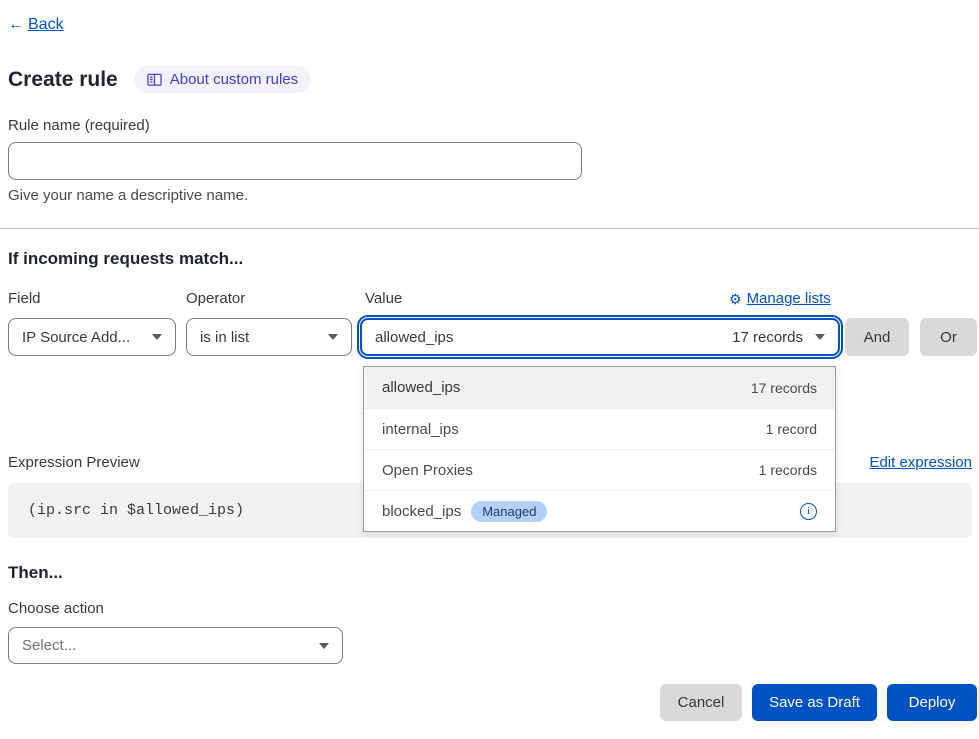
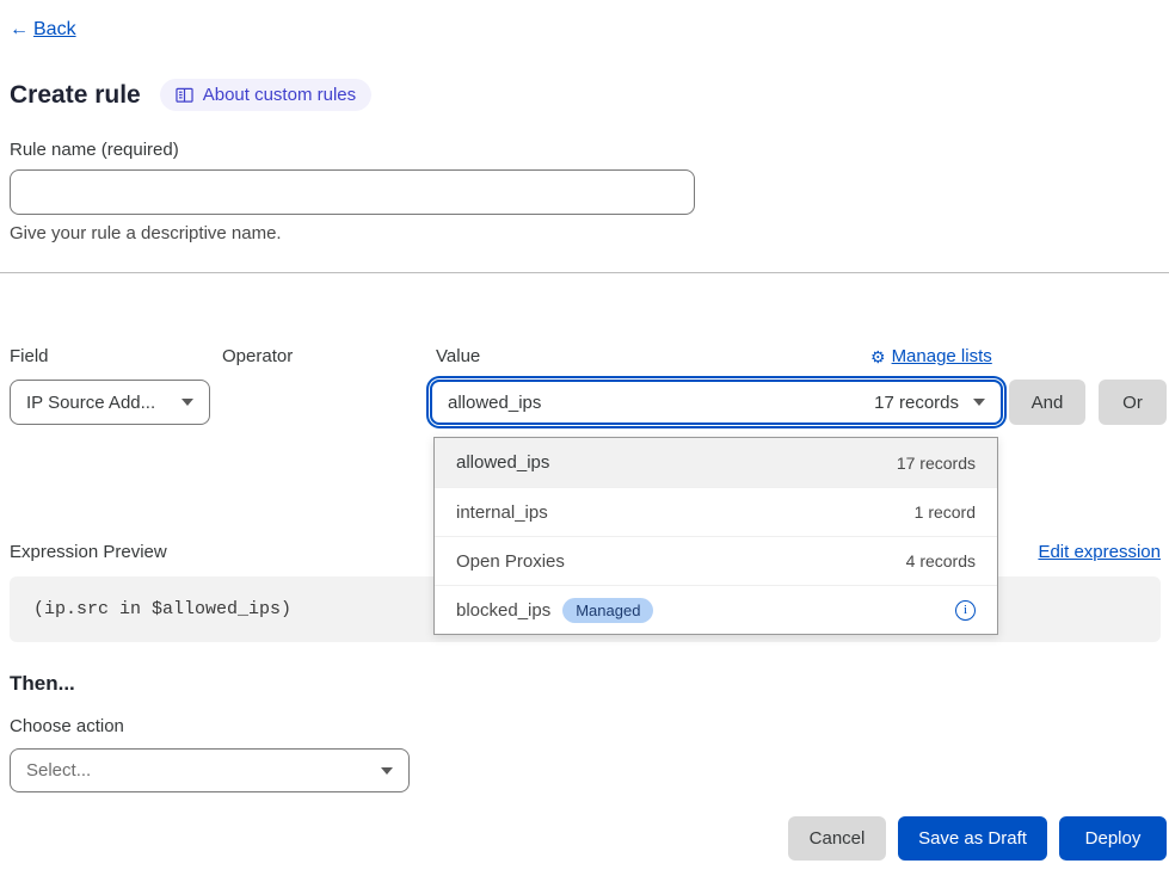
  ←
  Back
  Create rule
  About custom rules
  Rule name (required)
- Give your name a descriptive name.
+ Give your rule a descriptive name.
- If incoming requests match...
  Field
  Operator
  Value
  ⚙
  Manage lists
  IP Source Add...
- is in list
  allowed_ips
  17 records
  And
  Or
  allowed_ips
  17 records
  internal_ips
  1 record
  Open Proxies
- 1 records
+ 4 records
  blocked_ips
  Managed
  i
  Expression Preview
  Edit expression
  (ip.src in $allowed_ips)
  Then...
  Choose action
  Select...
  Cancel
  Save as Draft
  Deploy
